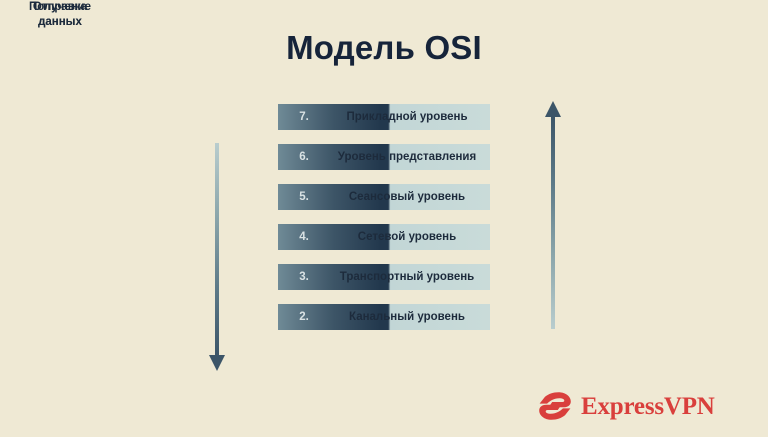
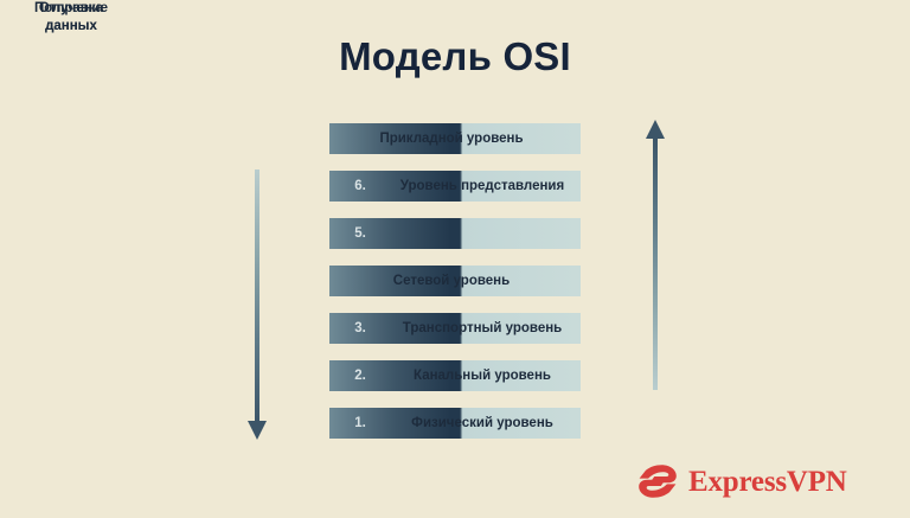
  Модель OSI
  Отправка
  данных
- 7.
  Прикладной уровень
  6.
  Уровень представления
  5.
- Сеансовый уровень
- 4.
  Сетевой уровень
  3.
  Транспортный уровень
  2.
  Канальный уровень
+ 1.
+ Физический уровень
  Получение
  ExpressVPN
